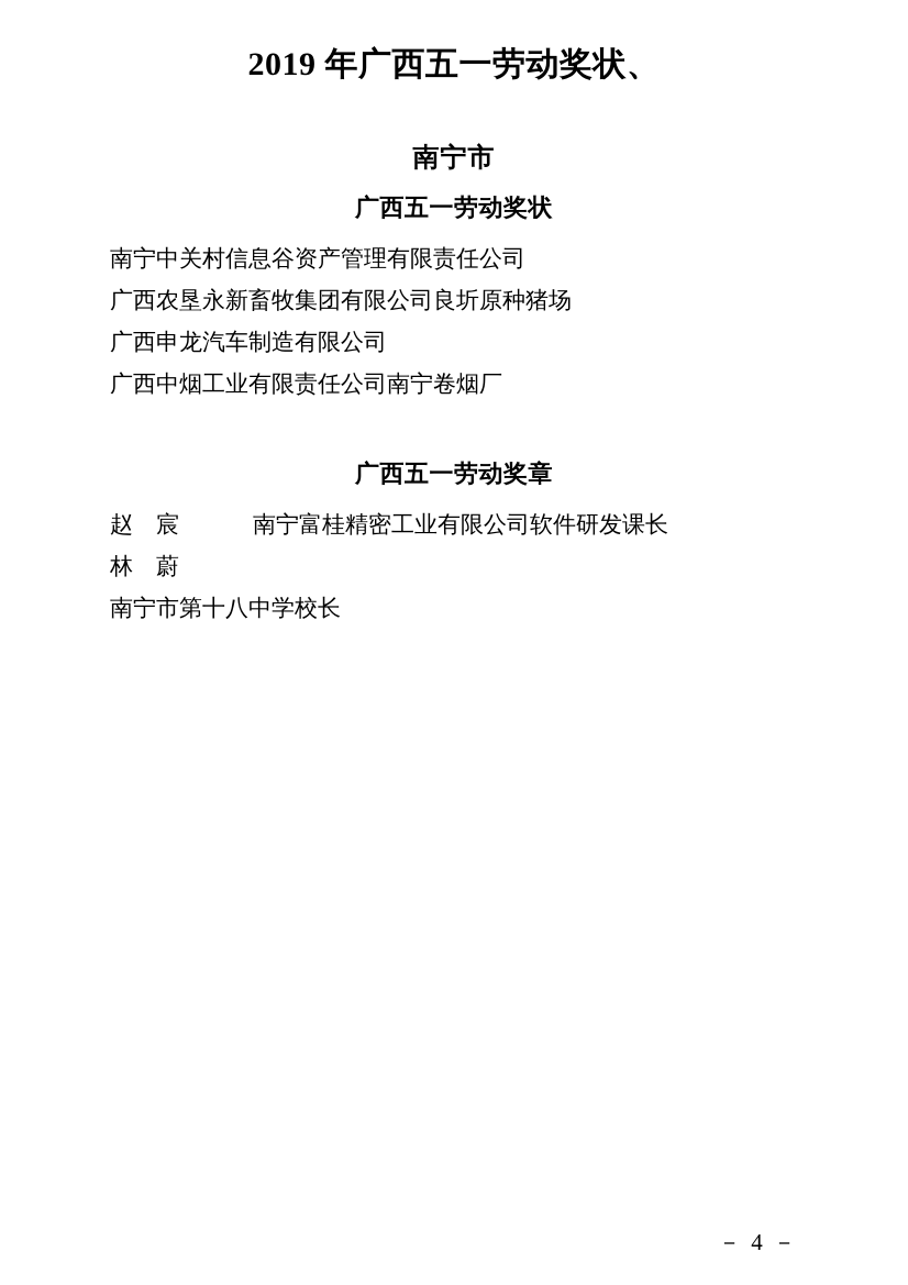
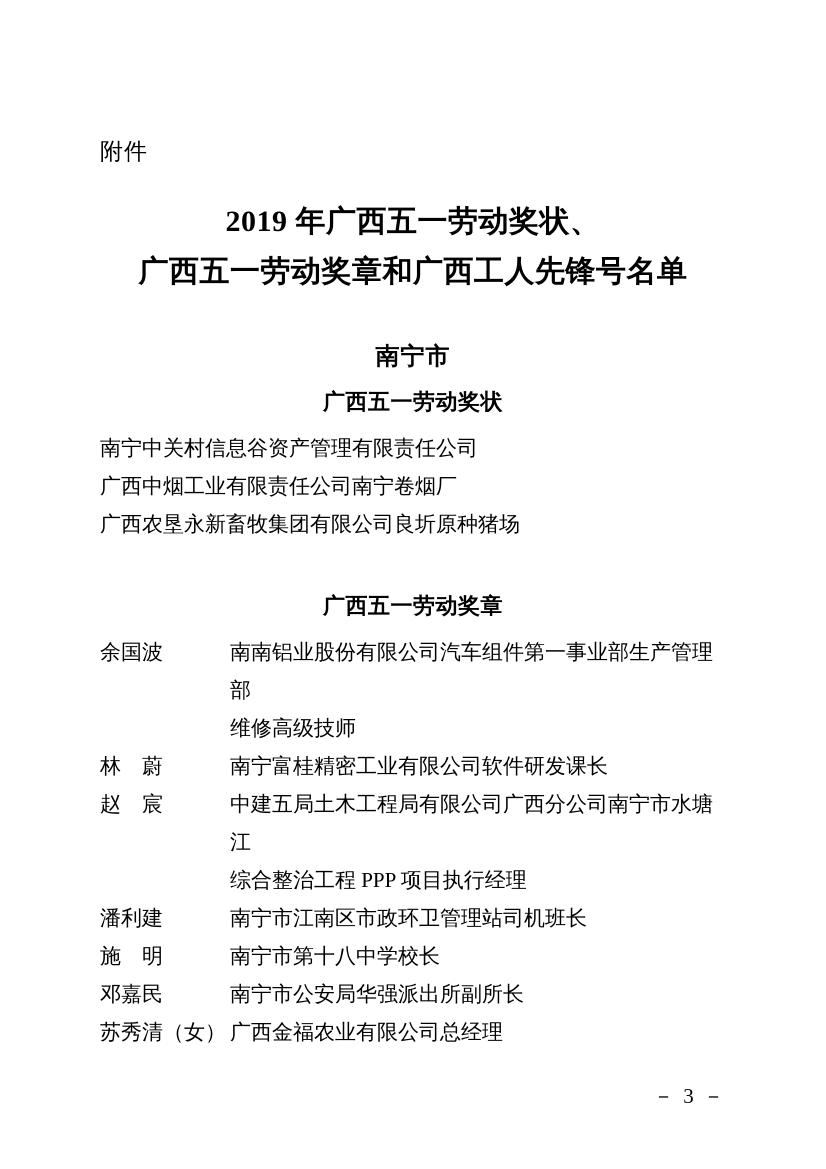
+ 附件
  2019 年广西五一劳动奖状、
+ 广西五一劳动奖章和广西工人先锋号名单
  南宁市
  广西五一劳动奖状
  南宁中关村信息谷资产管理有限责任公司
- 广西农垦永新畜牧集团有限公司良圻原种猪场
+ 广西中烟工业有限责任公司南宁卷烟厂
- 广西申龙汽车制造有限公司
- 广西中烟工业有限责任公司南宁卷烟厂
+ 广西农垦永新畜牧集团有限公司良圻原种猪场
  广西五一劳动奖章
+ 余国波
+ 南南铝业股份有限公司汽车组件第一事业部生产管理部
+ 维修高级技师
- 赵 宸
+ 林 蔚
  南宁富桂精密工业有限公司软件研发课长
- 林 蔚
+ 赵 宸
+ 中建五局土木工程局有限公司广西分公司南宁市水塘江
+ 综合整治工程 PPP 项目执行经理
+ 潘利建
+ 南宁市江南区市政环卫管理站司机班长
+ 施 明
  南宁市第十八中学校长
+ 邓嘉民
+ 南宁市公安局华强派出所副所长
+ 苏秀清（女）
+ 广西金福农业有限公司总经理
- － 4 －
+ － 3 －
